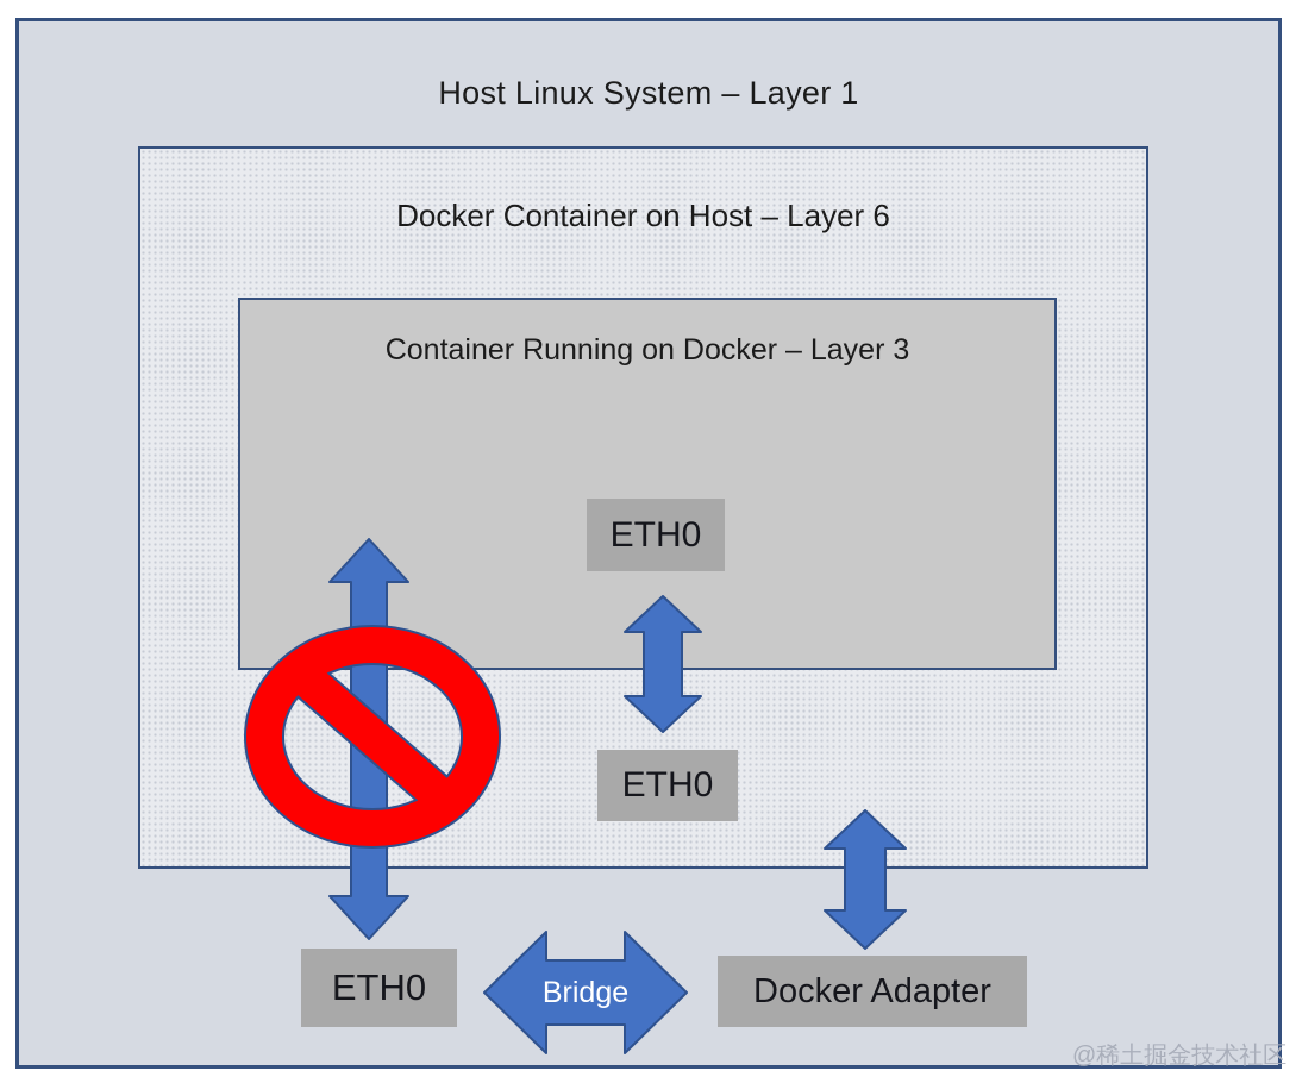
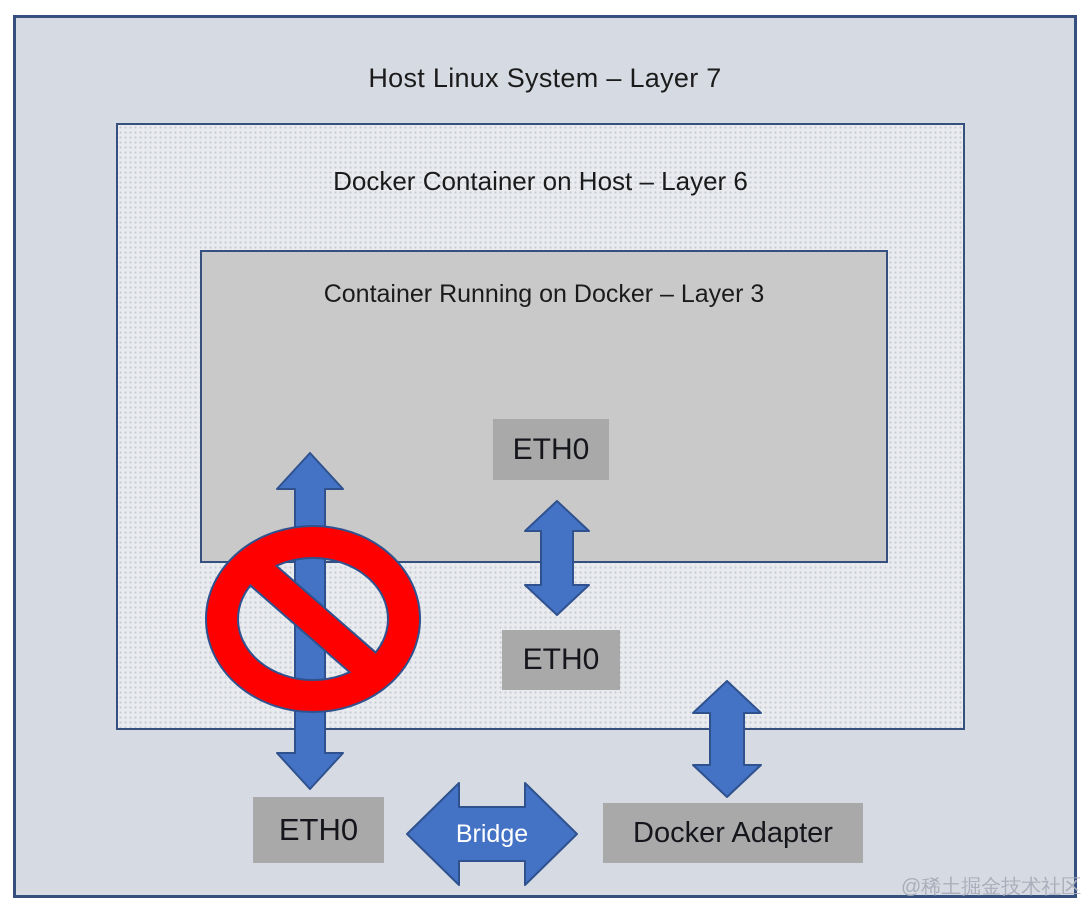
- Host Linux System – Layer 1
+ Host Linux System – Layer 7
  Docker Container on Host – Layer 6
  Container Running on Docker – Layer 3
  ETH0
  ETH0
  ETH0
  Docker Adapter
  Bridge
  @稀土掘金技术社区
